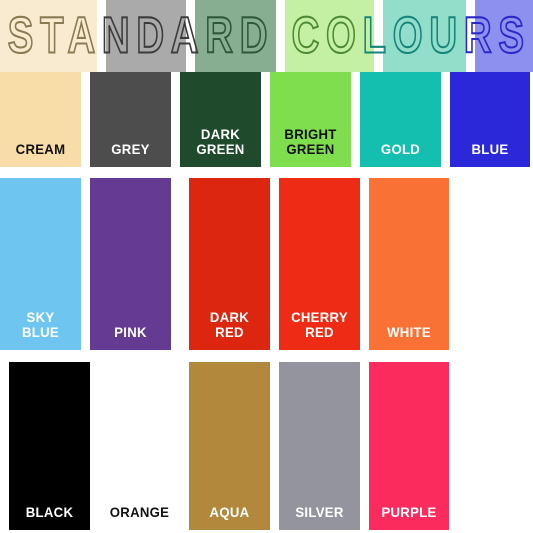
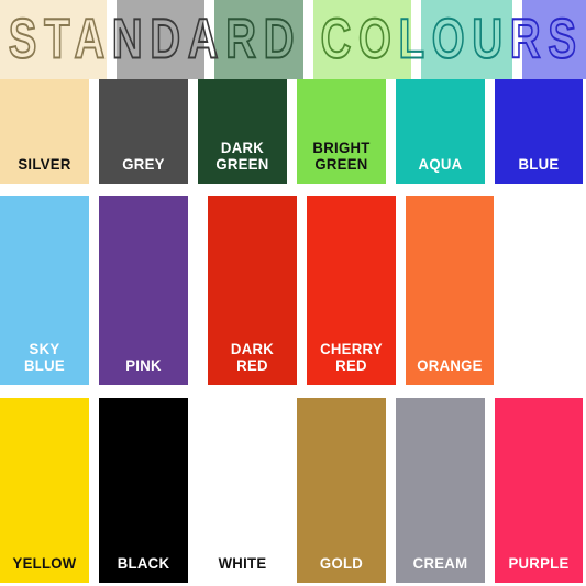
  STANDARD COLOURS
- CREAM
+ SILVER
  GREY
  DARK
  GREEN
  BRIGHT
  GREEN
- GOLD
+ AQUA
  BLUE
  SKY
  BLUE
  PINK
  DARK
  RED
  CHERRY
  RED
- WHITE
+ ORANGE
+ YELLOW
  BLACK
- ORANGE
+ WHITE
- AQUA
+ GOLD
- SILVER
+ CREAM
  PURPLE
